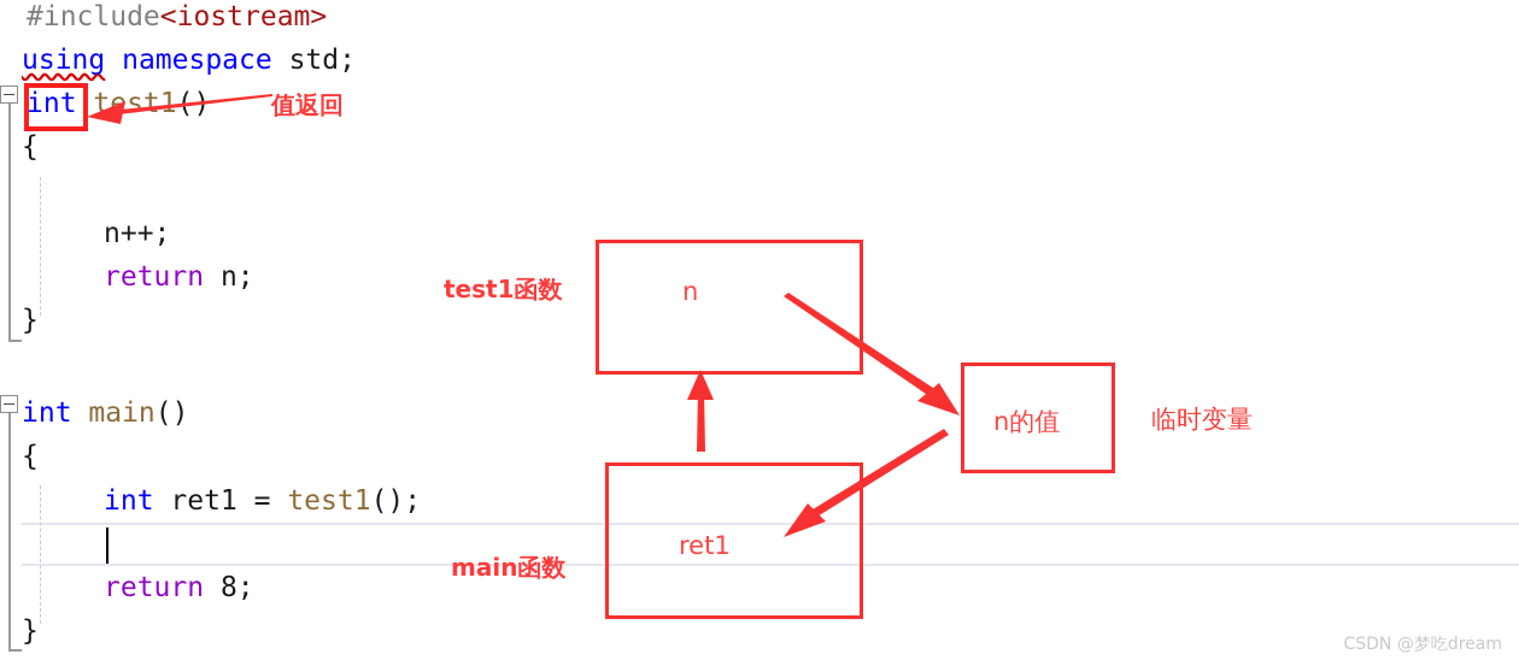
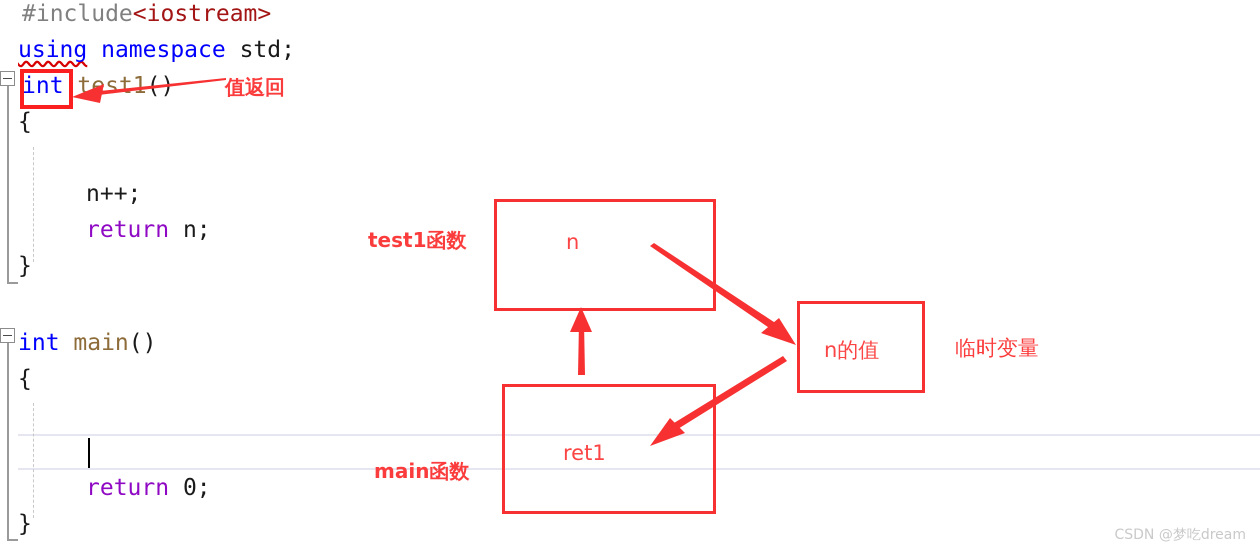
  #include<iostream>
  using namespace std;
  int test1
  {
  n++;
  return n;
  }
  int main()
  {
- int ret1 = test1();
- return 8;
+ return 0;
  }
  值返回
  test1函数
  main函数
  临时变量
  n
  n的值
  ret1
  CSDN @梦吃dream
